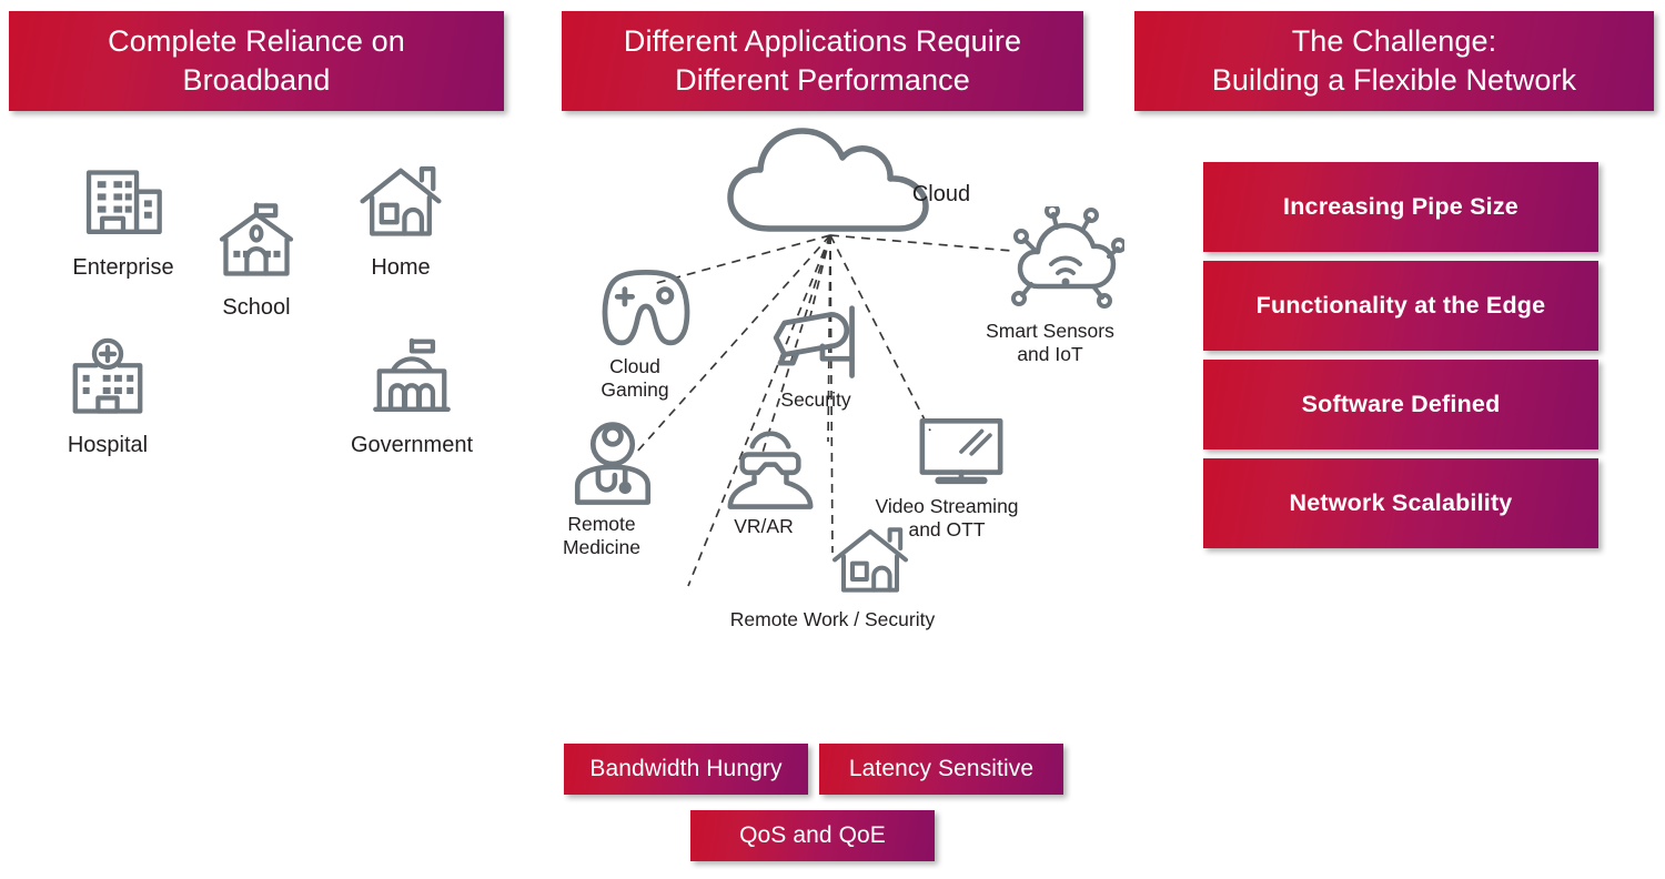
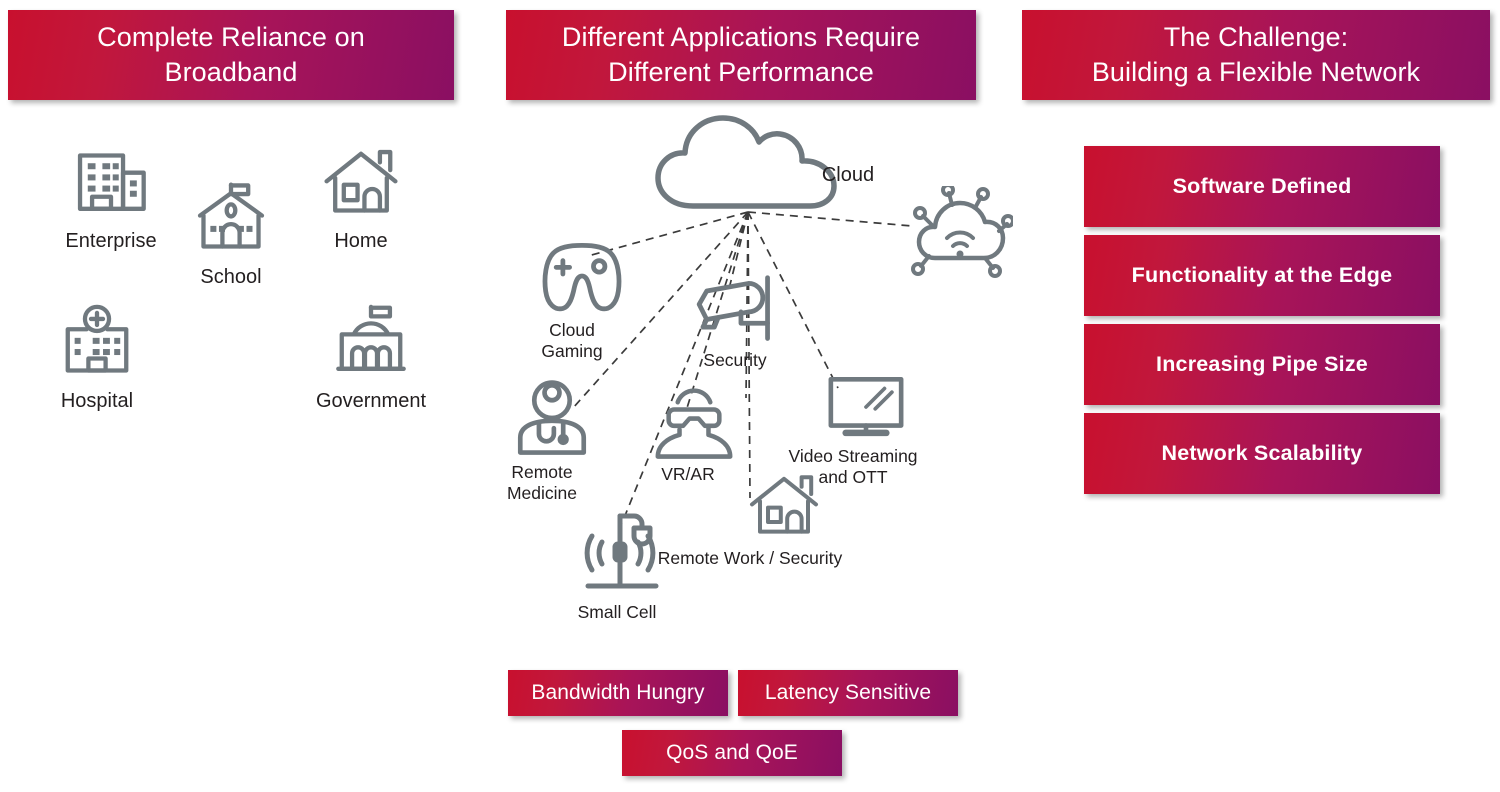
  Complete Reliance on
  Broadband
  Different Applications Require
  Different Performance
  The Challenge:
  Building a Flexible Network
  Enterprise
  School
  Home
  Hospital
  Government
  Cloud
  Cloud
  Gaming
  Remote
  Medicine
+ Small Cell
  Security
  VR/AR
  Remote Work / Security
  Video Streaming
  and OTT
- Smart Sensors
- and IoT
  Bandwidth Hungry
  Latency Sensitive
  QoS and QoE
- Increasing Pipe Size
+ Software Defined
  Functionality at the Edge
- Software Defined
+ Increasing Pipe Size
  Network Scalability
